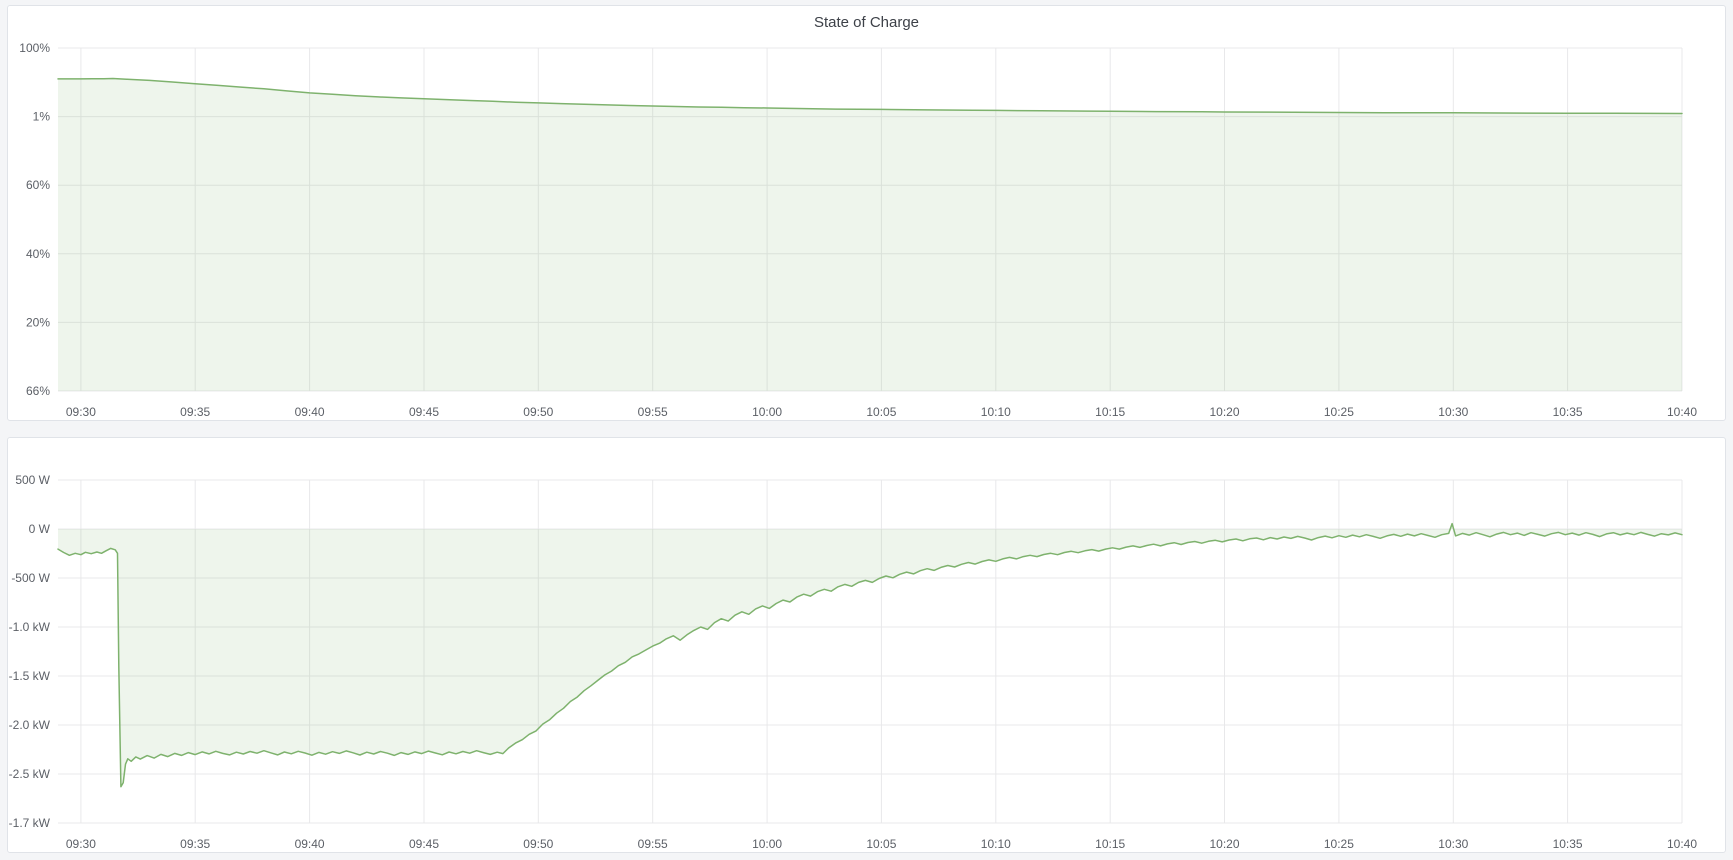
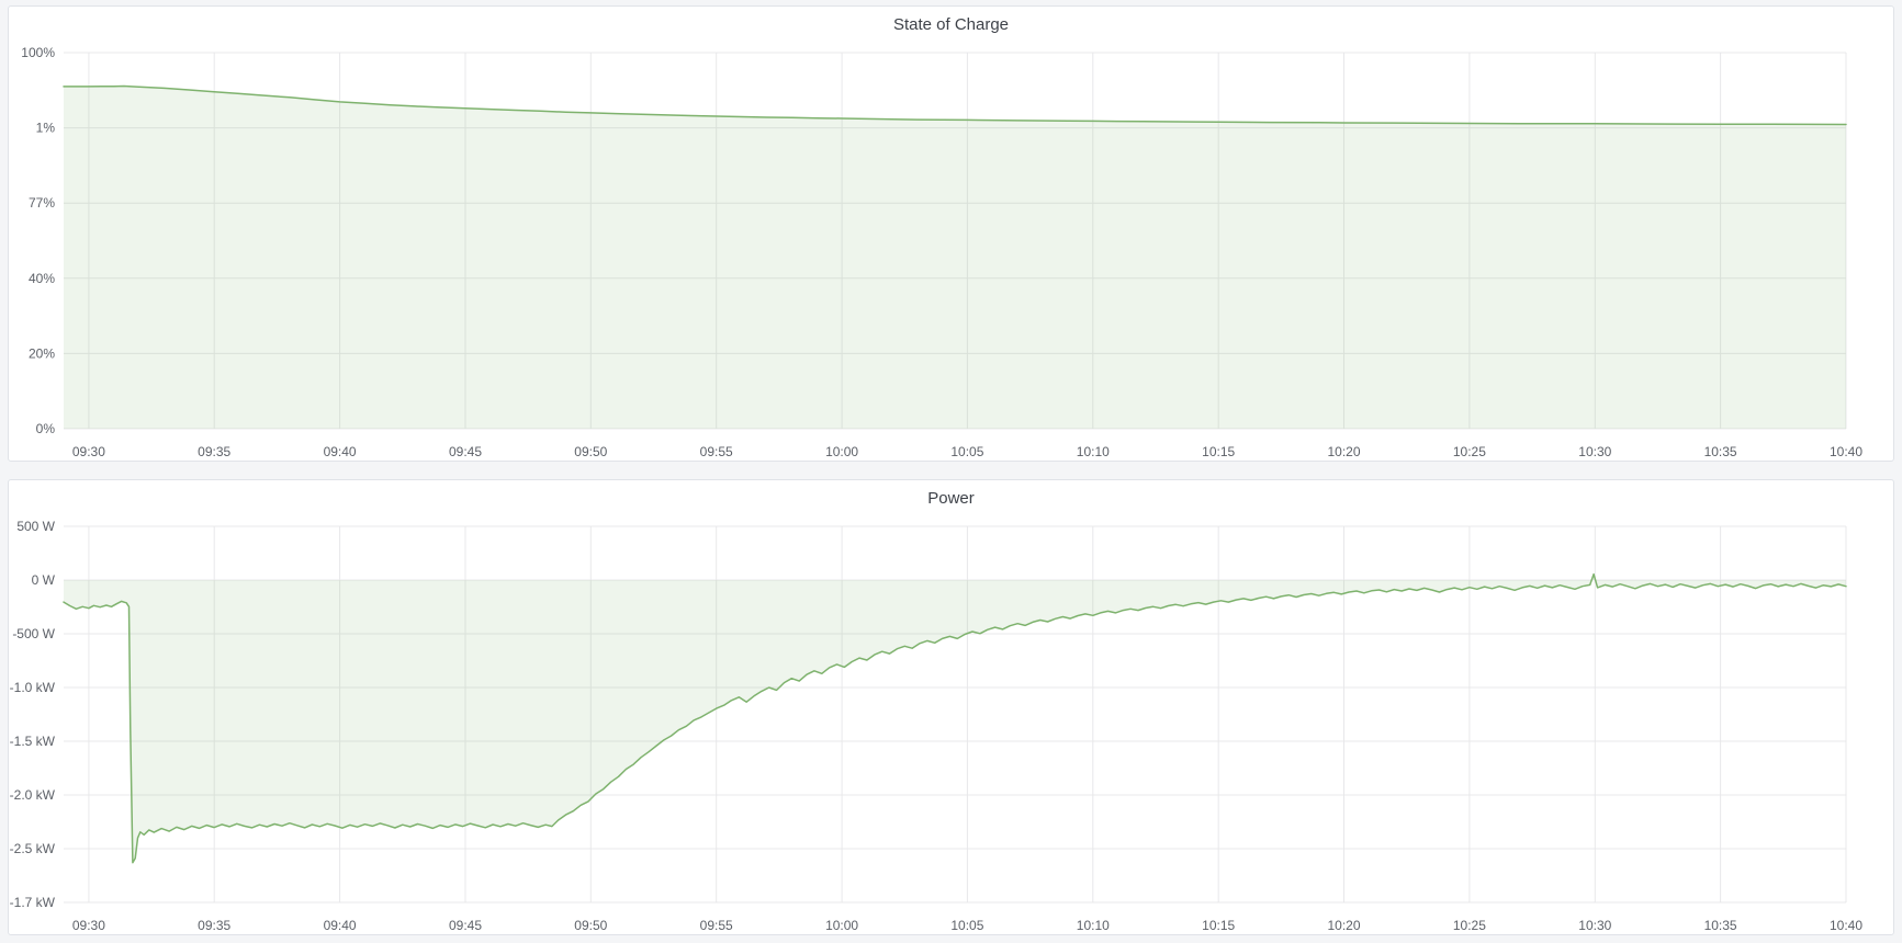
  100%
  1%
- 60%
+ 77%
  40%
  20%
- 66%
+ 0%
  09:30
  09:35
  09:40
  09:45
  09:50
  09:55
  10:00
  10:05
  10:10
  10:15
  10:20
  10:25
  10:30
  10:35
  10:40
  State of Charge
  500 W
  0 W
  -500 W
  -1.0 kW
  -1.5 kW
  -2.0 kW
  -2.5 kW
  -1.7 kW
  09:30
  09:35
  09:40
  09:45
  09:50
  09:55
  10:00
  10:05
  10:10
  10:15
  10:20
  10:25
  10:30
  10:35
  10:40
+ Power
